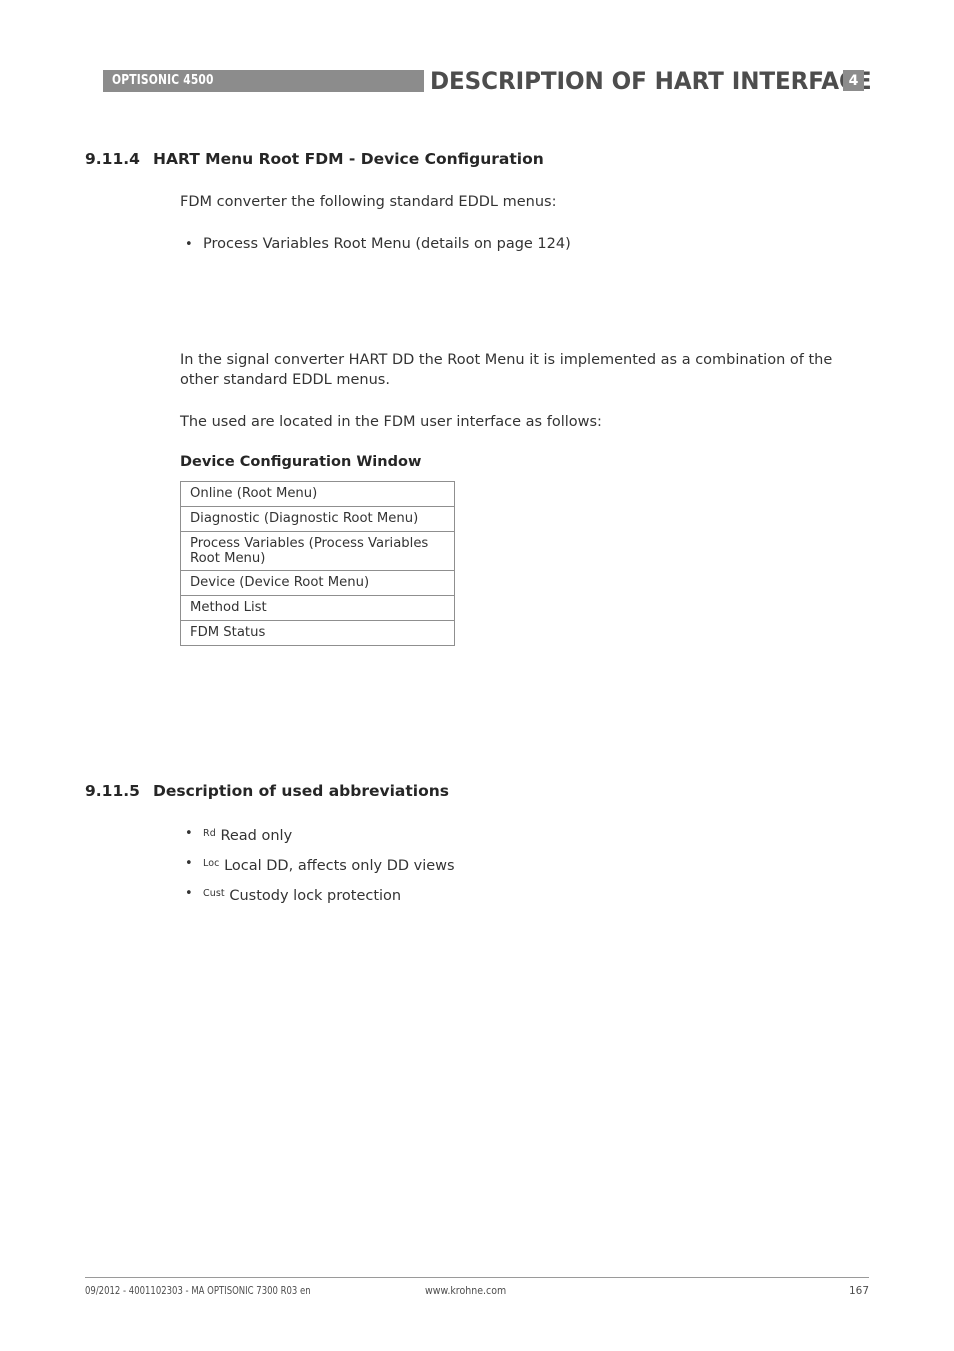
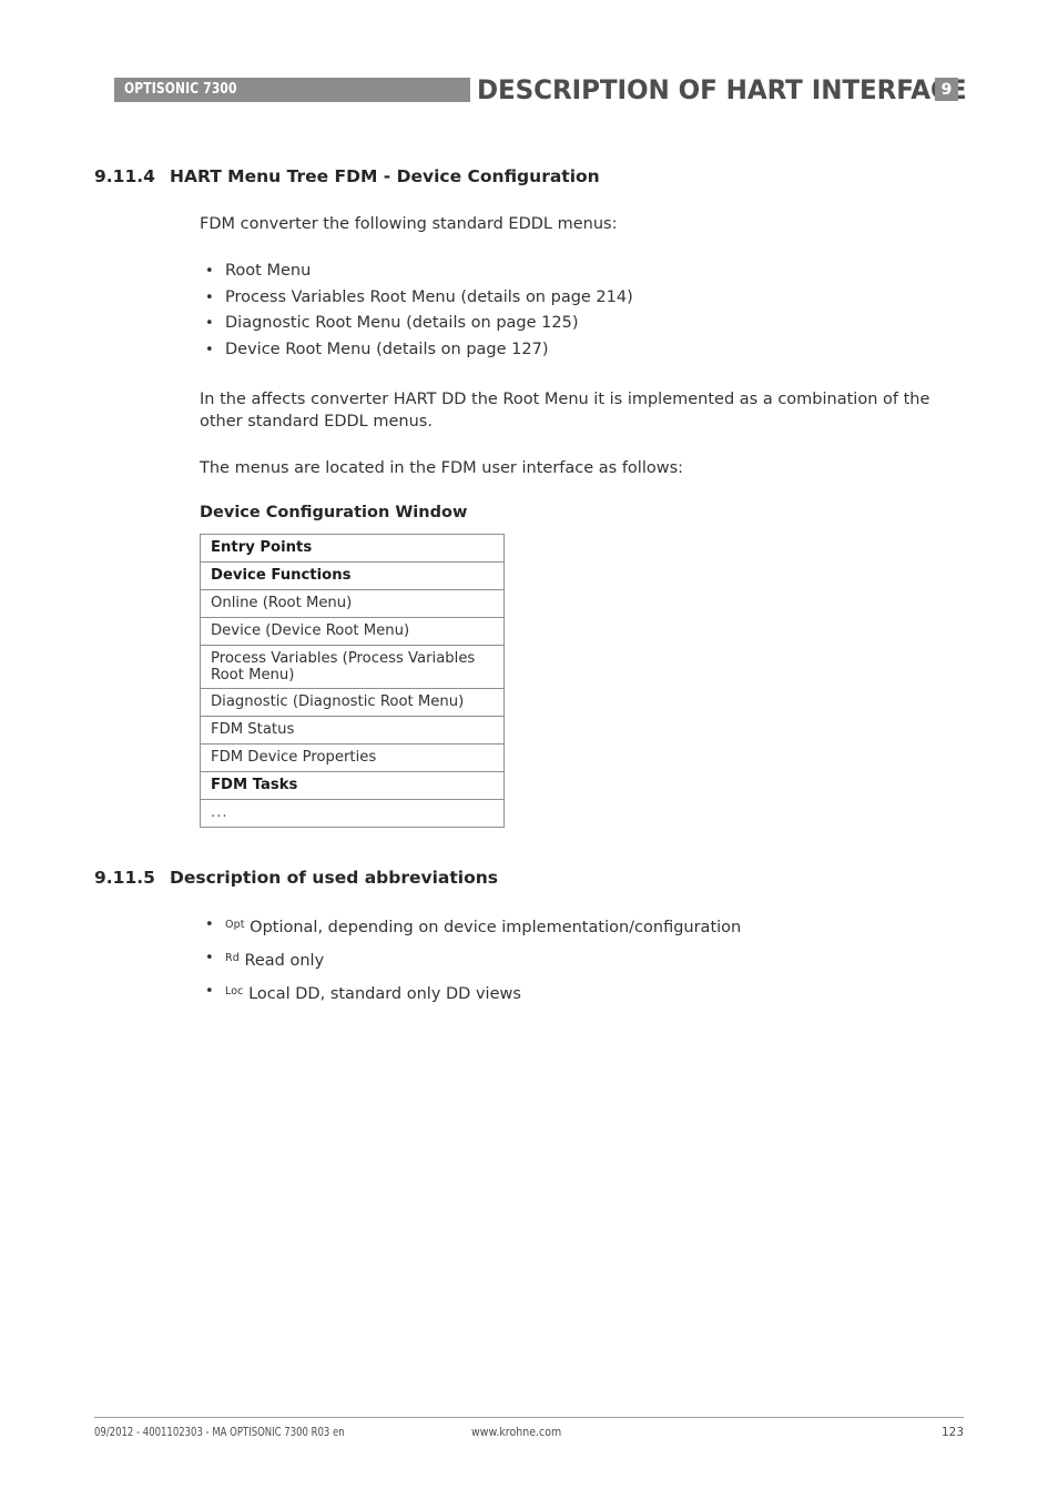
- OPTISONIC 4500
+ OPTISONIC 7300
  DESCRIPTION OF HART INTERFA
- 4
+ 9
- 9.11.4 HART Menu Root FDM - Device Configuration
+ 9.11.4 HART Menu Tree FDM - Device Configuration
  FDM converter the following standard EDDL menus:
+ Root Menu
- Process Variables Root Menu (details on page 124)
+ Process Variables Root Menu (details on page 214)
+ Diagnostic Root Menu (details on page 125)
+ Device Root Menu (details on page 127)
- In the signal converter HART DD the Root Menu it is implemented as a combination of the other standard EDDL menus.
+ In the affects converter HART DD the Root Menu it is implemented as a combination of the other standard EDDL menus.
- The used are located in the FDM user interface as follows:
+ The menus are located in the FDM user interface as follows:
  Device Configuration Window
+ Entry Points
+ Device Functions
  Online (Root Menu)
- Diagnostic (Diagnostic Root Menu)
+ Device (Device Root Menu)
  Process Variables (Process Variables Root Menu)
- Device (Device Root Menu)
+ Diagnostic (Diagnostic Root Menu)
- Method List
  FDM Status
+ FDM Device Properties
+ FDM Tasks
+ ...
  9.11.5 Description of used abbreviations
+ Opt Optional, depending on device implementation/configuration
  Rd Read only
- Loc Local DD, affects only DD views
+ Loc Local DD, standard only DD views
- Cust Custody lock protection
  09/2012 - 4001102303 - MA OPTISONIC 7300 R03 en
  www.krohne.com
- 167
+ 123
